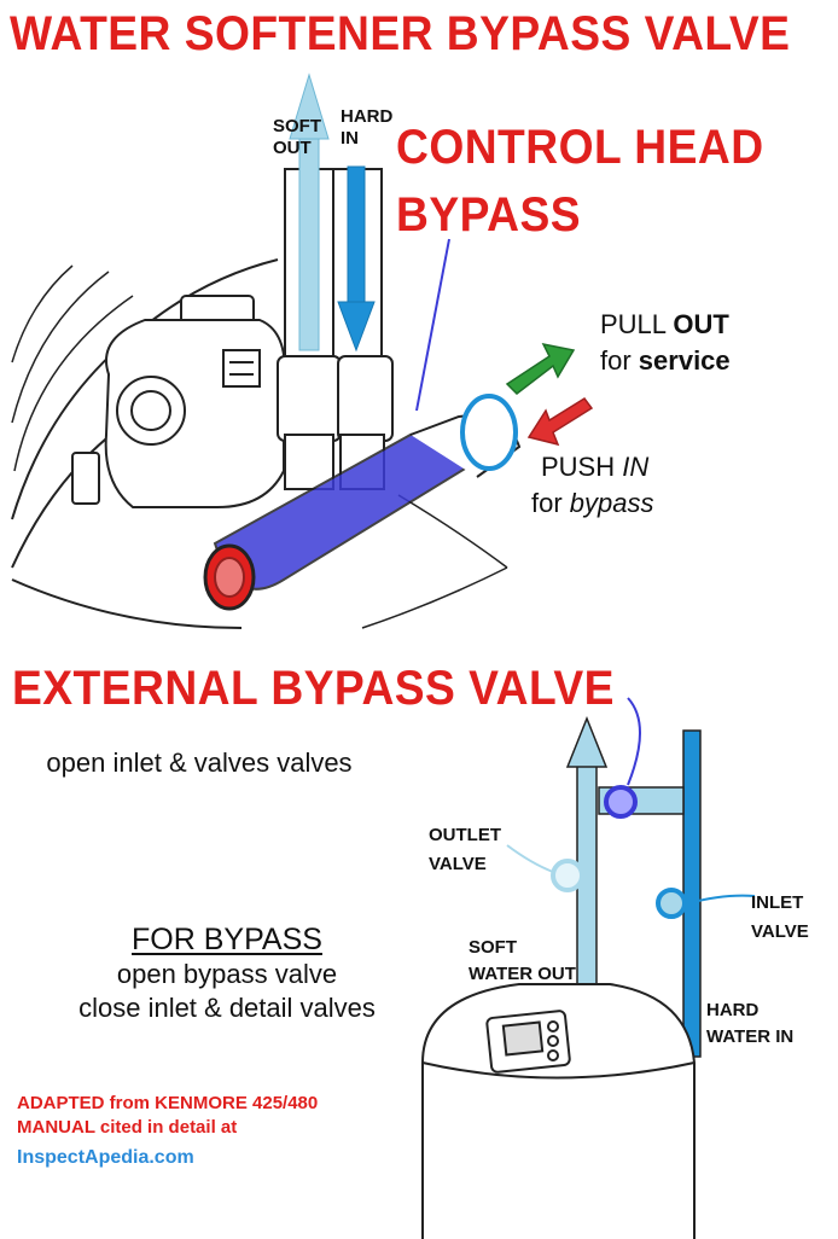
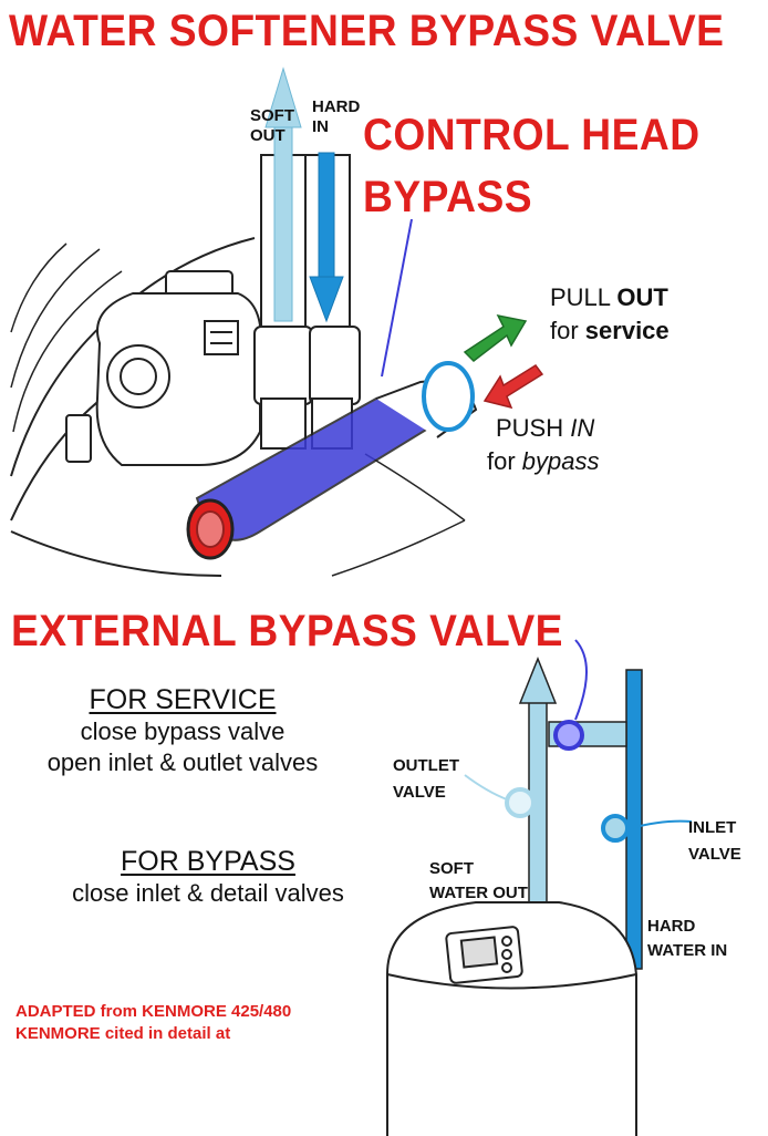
  WATER SOFTENER BYPASS VALVE
  SOFT
  OUT
  HARD
  IN
  CONTROL HEAD
  BYPASS
  PULL OUT
  for service
  PUSH IN
  for bypass
  EXTERNAL BYPASS VALVE
+ FOR SERVICE
+ close bypass valve
- open inlet & valves valves
+ open inlet & outlet valves
  FOR BYPASS
- open bypass valve
  close inlet & detail valves
  OUTLET
  VALVE
  INLET
  VALVE
  SOFT
  WATER OUT
  HARD
  WATER IN
  ADAPTED from KENMORE 425/480
- MANUAL cited in detail at
+ KENMORE cited in detail at
- InspectApedia.com
